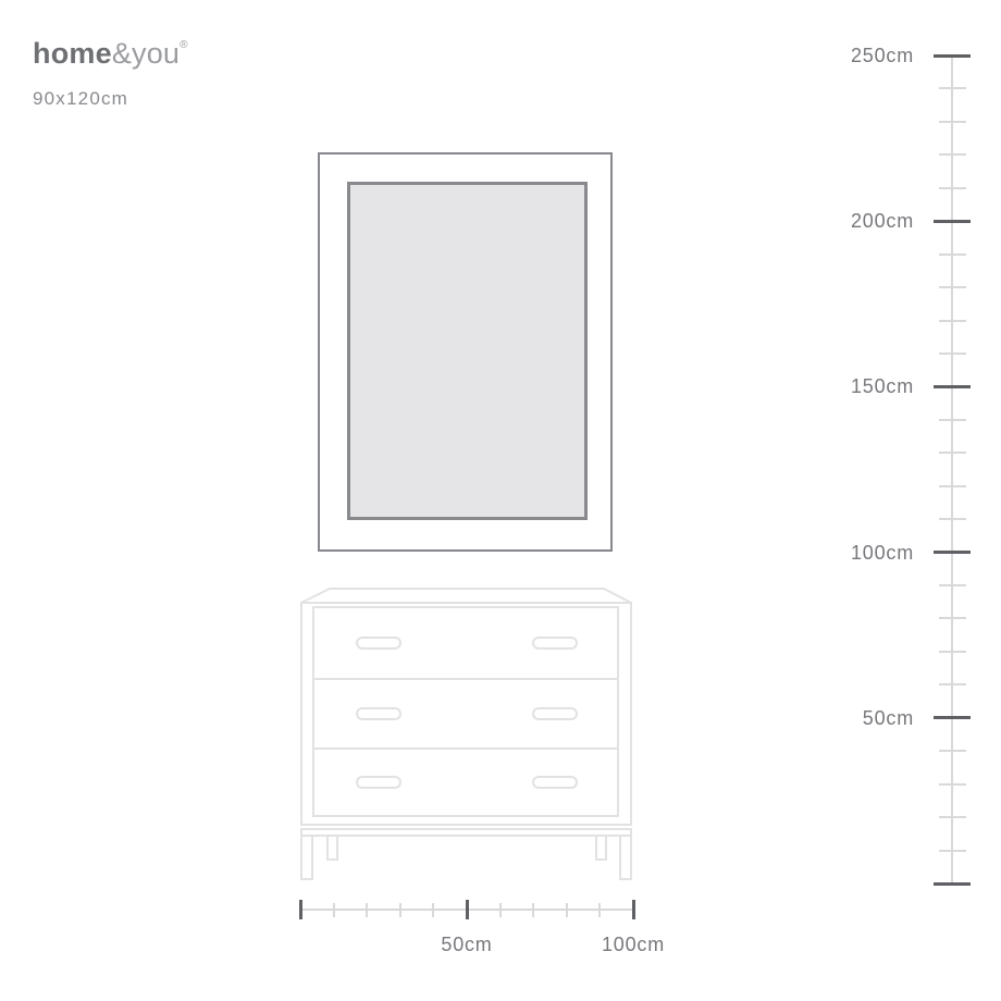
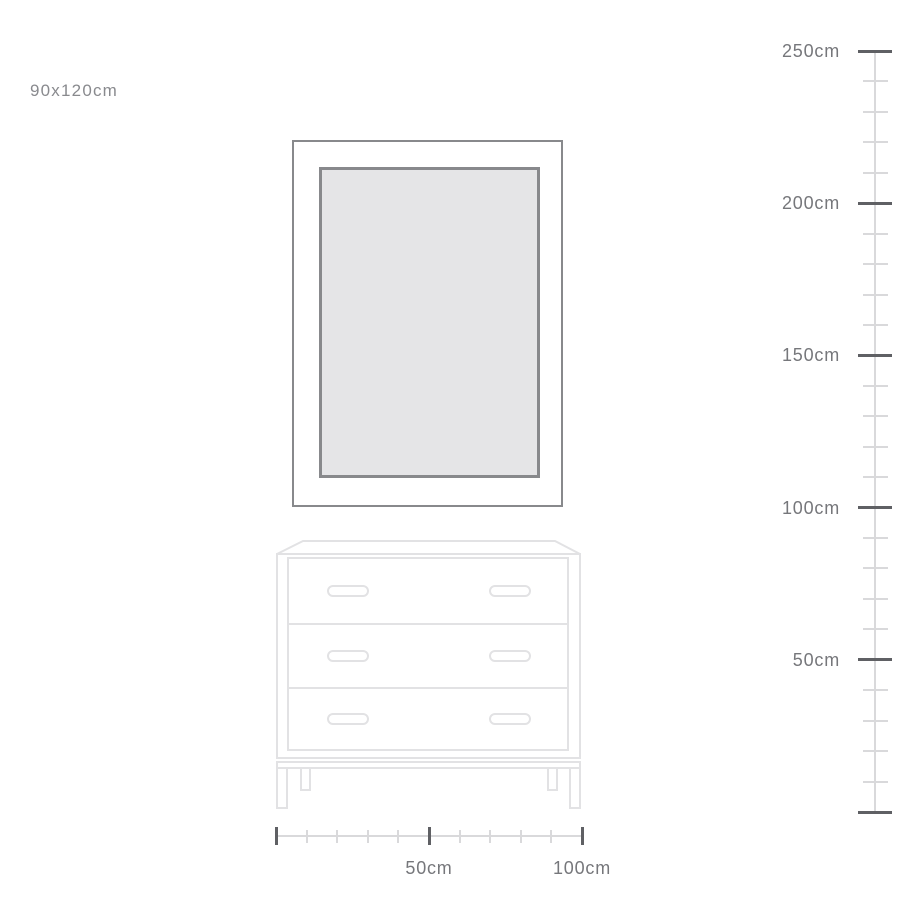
- home&you®
  90x120cm
  250cm
  200cm
  150cm
  100cm
  50cm
  50cm
  100cm
